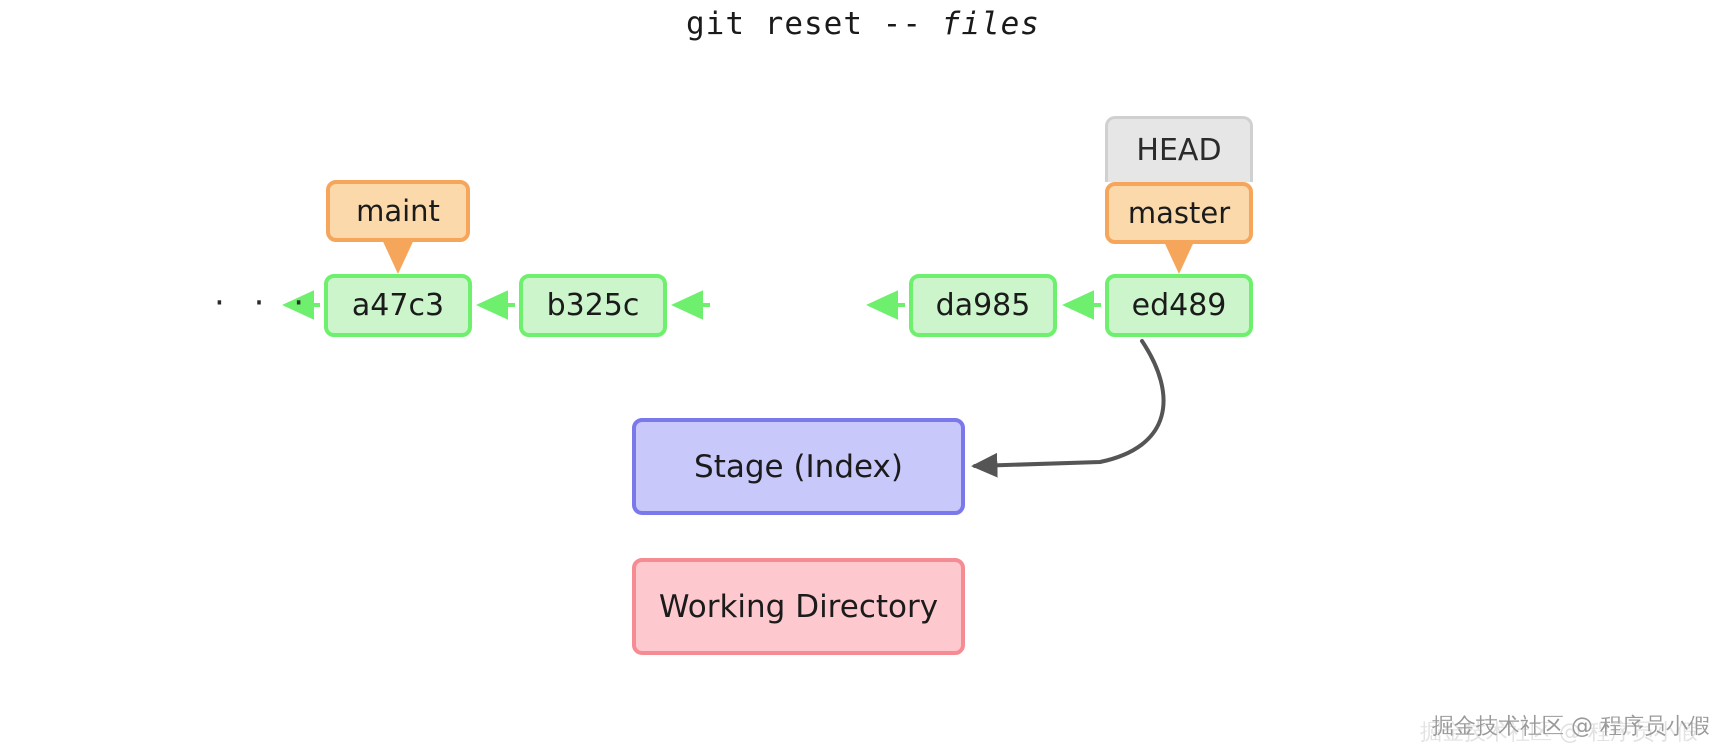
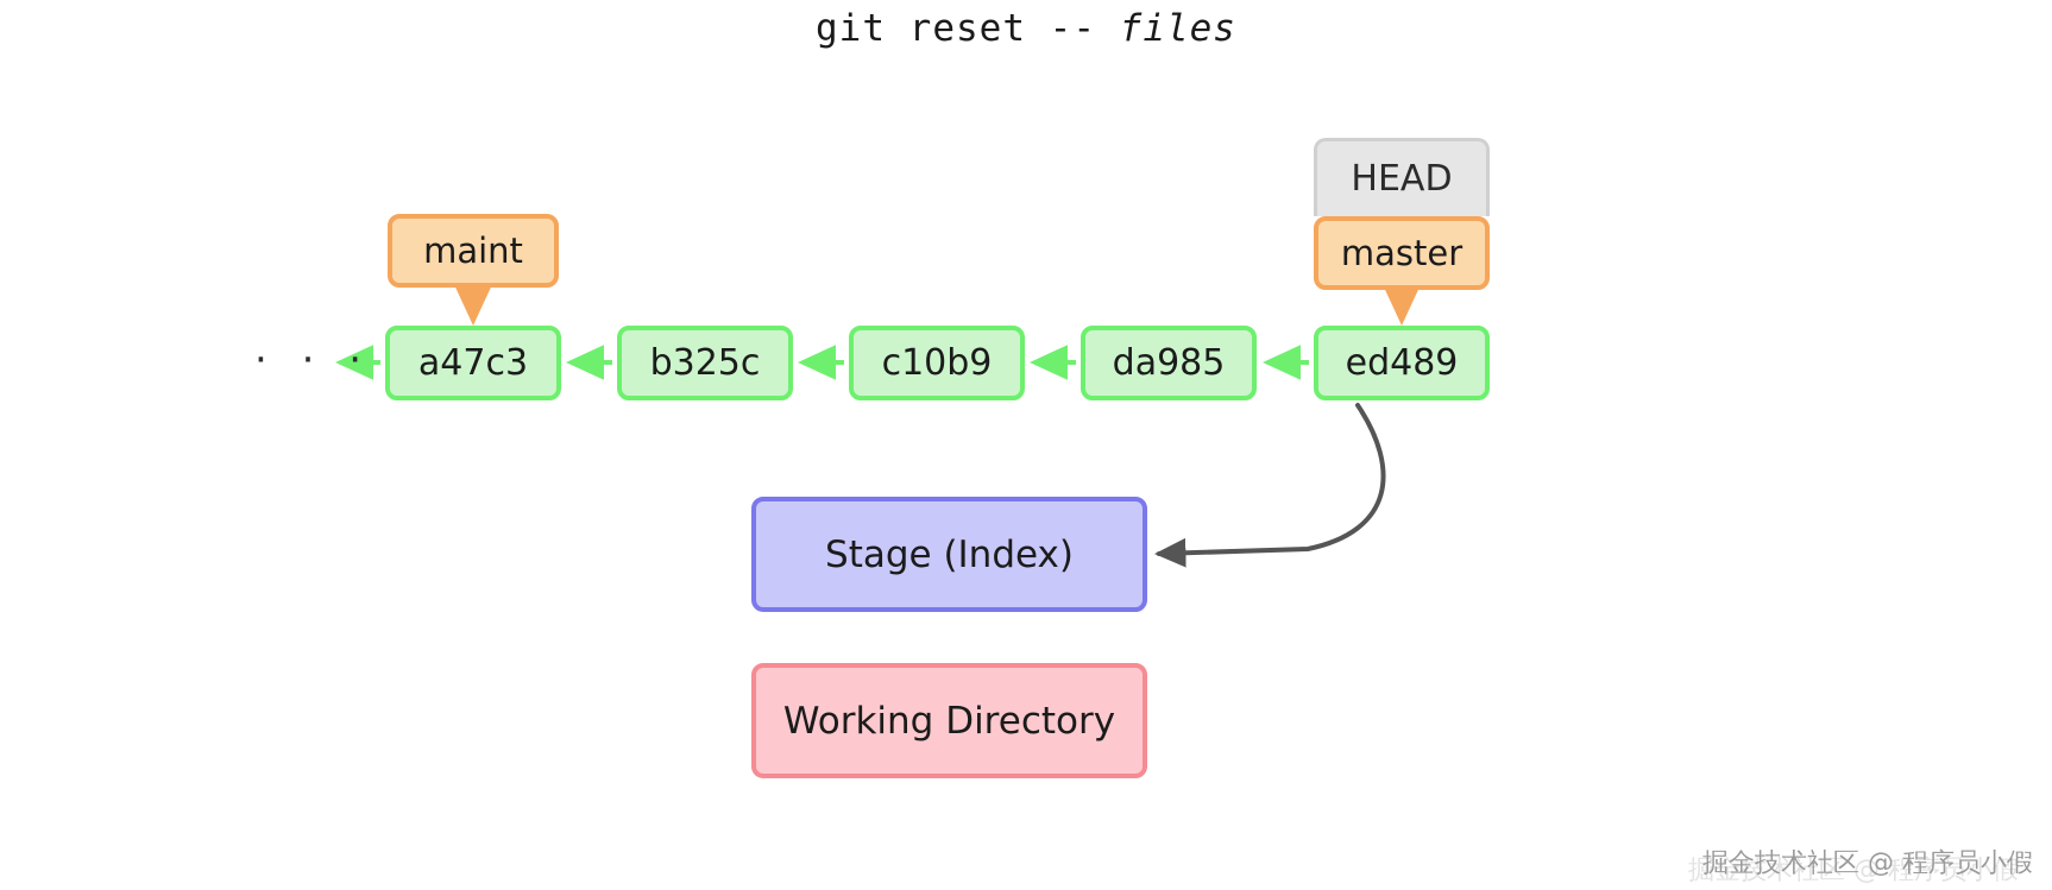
  git reset -- files
  · · ·
  a47c3
  b325c
+ c10b9
  da985
  ed489
  maint
  HEAD
  master
  Stage (Index)
  Working Directory
  掘金技术社区 @ 程序员小假
  掘金技术社区 @ 程序员小假
